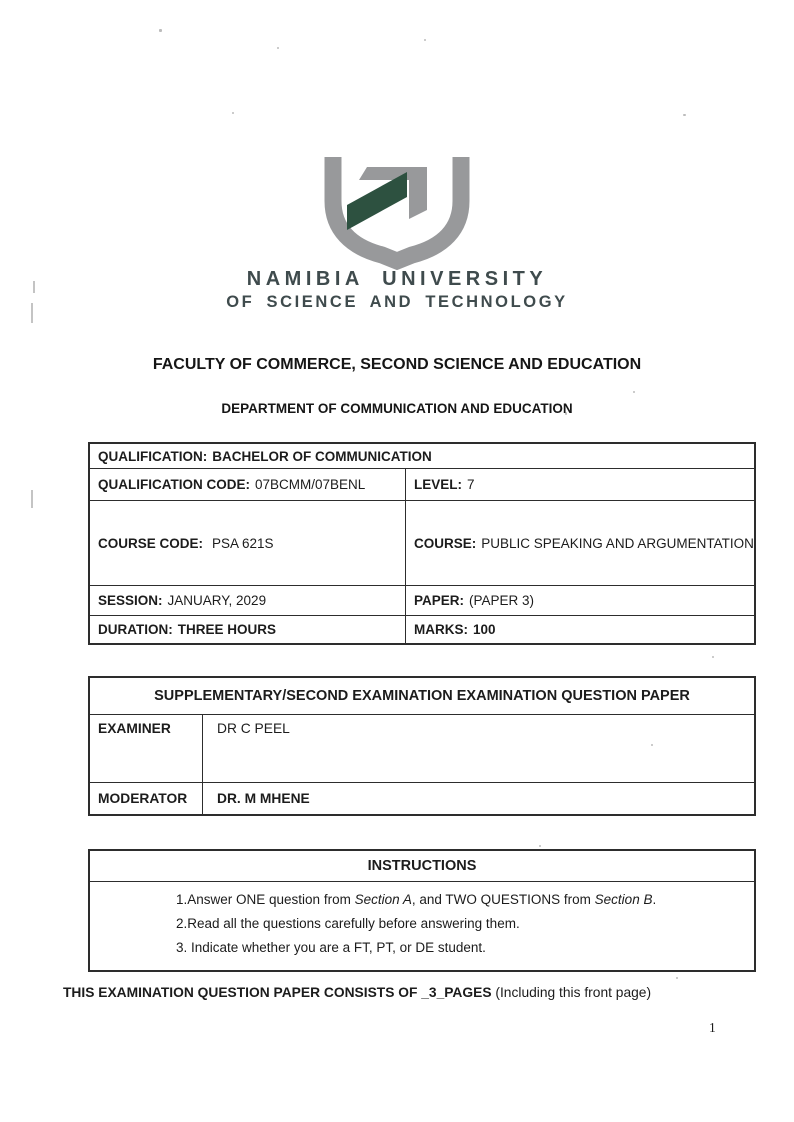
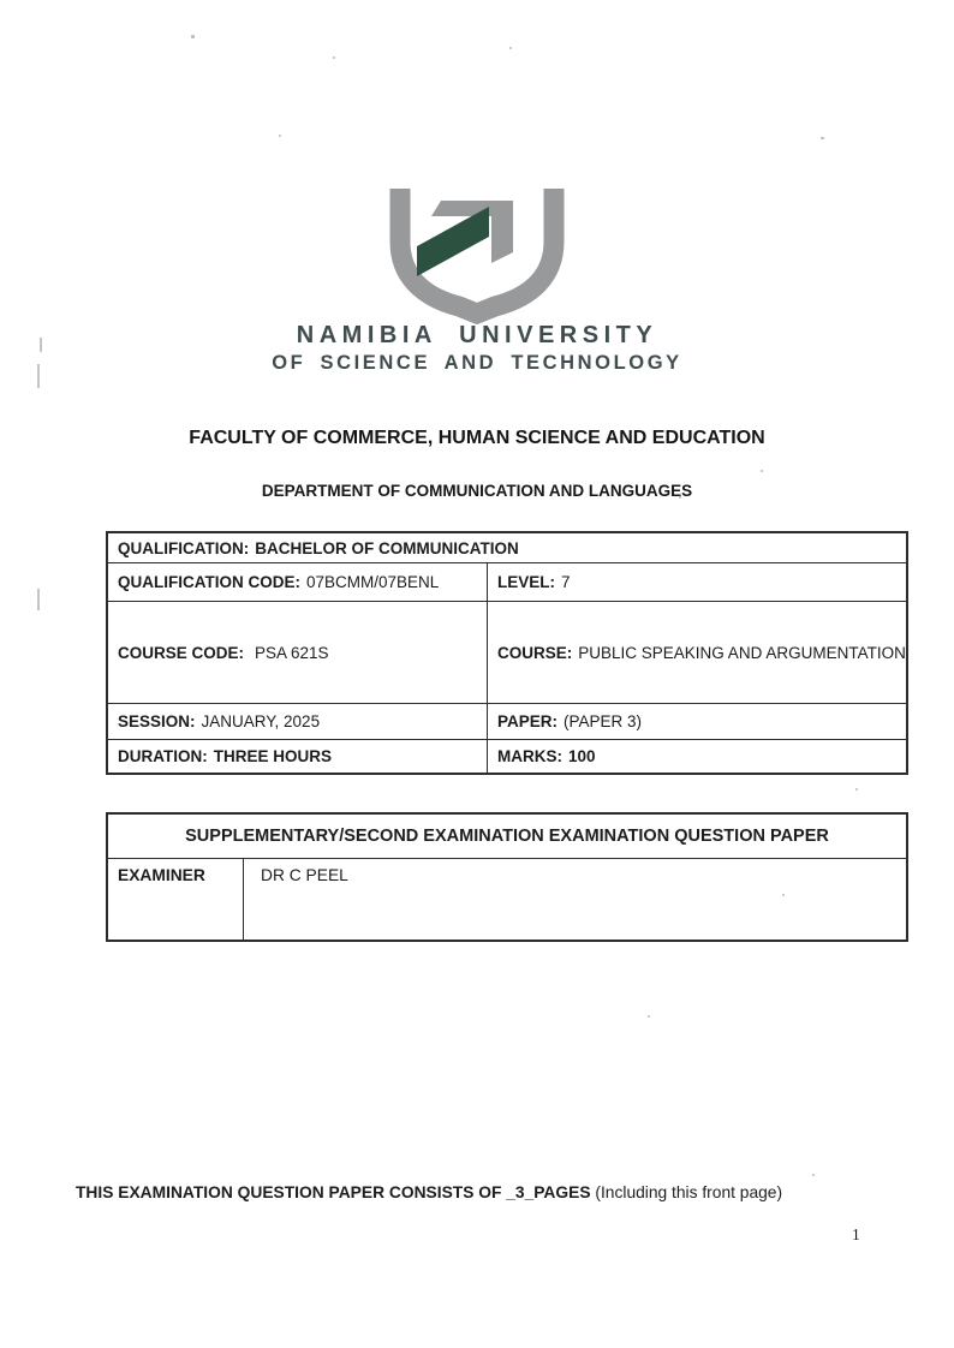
  NAMIBIA UNIVERSITY
  OF SCIENCE AND TECHNOLOGY
- FACULTY OF COMMERCE, SECOND SCIENCE AND EDUCATION
+ FACULTY OF COMMERCE, HUMAN SCIENCE AND EDUCATION
- DEPARTMENT OF COMMUNICATION AND EDUCATION
+ DEPARTMENT OF COMMUNICATION AND LANGUAGES
  QUALIFICATION:
  BACHELOR OF COMMUNICATION
  QUALIFICATION CODE:
  07BCMM/07BENL
  LEVEL:
  7
  COURSE CODE:
  PSA 621S
  COURSE:
  PUBLIC SPEAKING AND ARGUMENTATION
  SESSION:
- JANUARY, 2029
+ JANUARY, 2025
  PAPER:
  (PAPER 3)
  DURATION:
  THREE HOURS
  MARKS:
  100
  SUPPLEMENTARY/SECOND EXAMINATION EXAMINATION QUESTION PAPER
  EXAMINER
  DR C PEEL
- MODERATOR
- DR. M MHENE
- INSTRUCTIONS
- 1.Answer ONE question from Section A, and TWO QUESTIONS from Section B.
- 2.Read all the questions carefully before answering them.
- 3. Indicate whether you are a FT, PT, or DE student.
  THIS EXAMINATION QUESTION PAPER CONSISTS OF _3_PAGES (Including this front page)
  1
